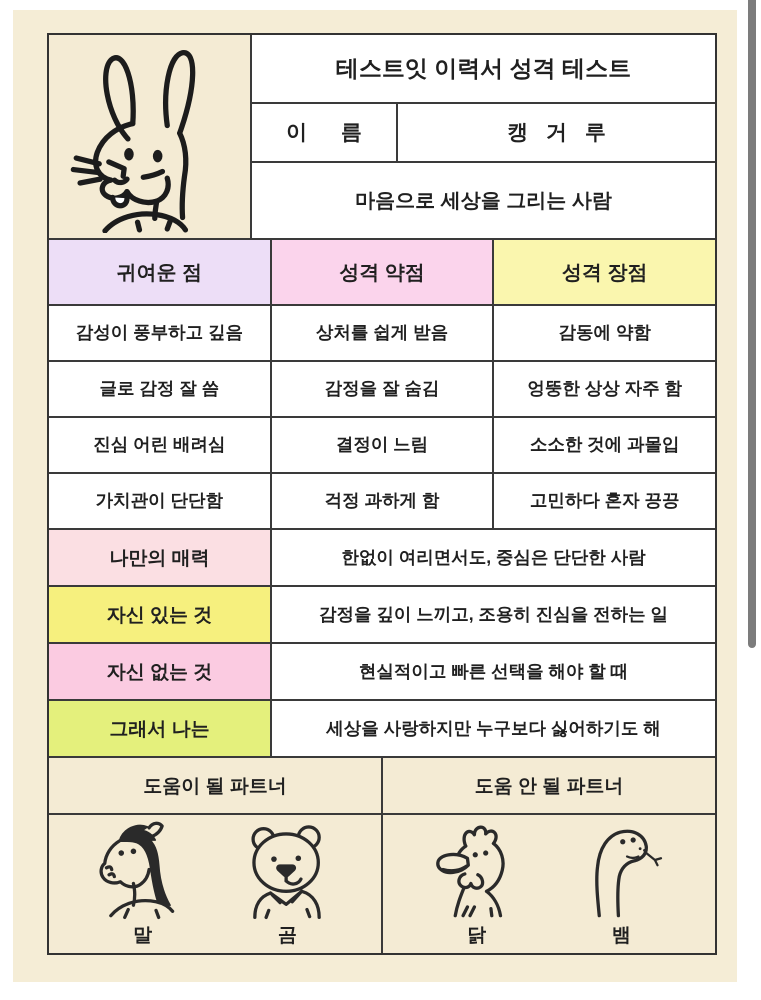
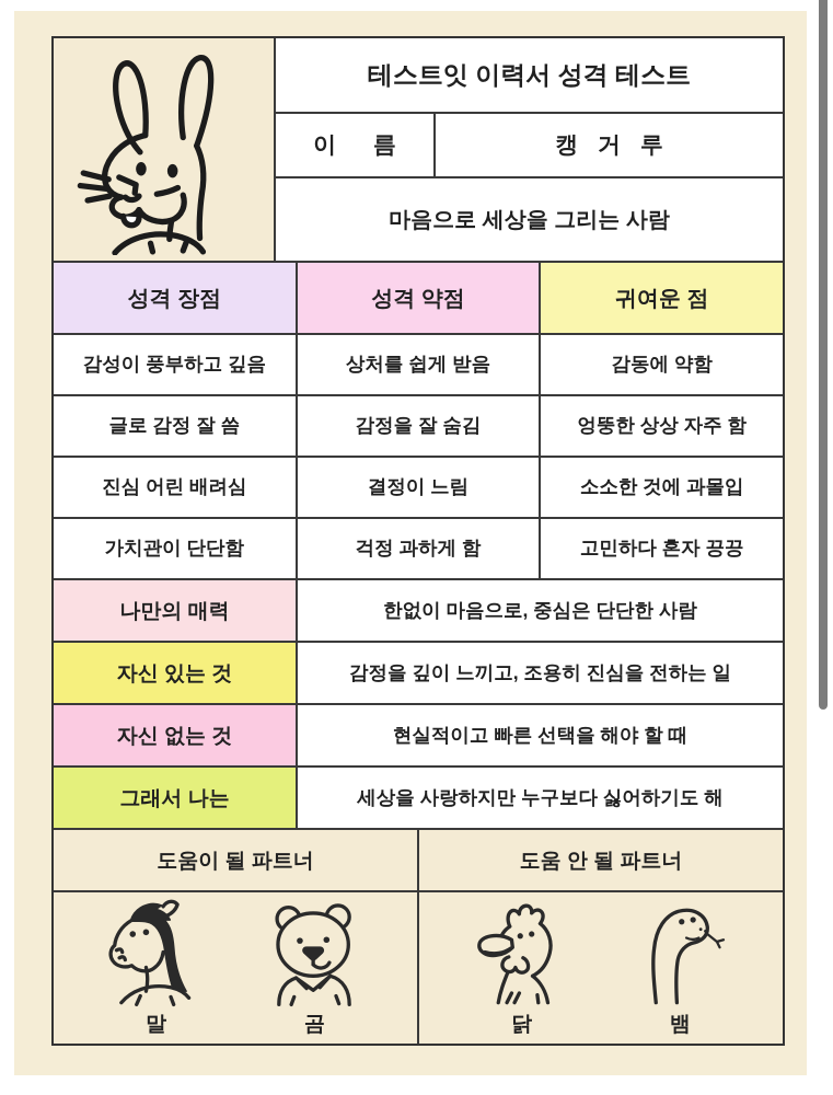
  테스트잇 이력서 성격 테스트
  이 름
  캥 거 루
  마음으로 세상을 그리는 사람
- 귀여운 점
+ 성격 장점
  성격 약점
- 성격 장점
+ 귀여운 점
  감성이 풍부하고 깊음
  상처를 쉽게 받음
  감동에 약함
  글로 감정 잘 씀
  감정을 잘 숨김
  엉뚱한 상상 자주 함
  진심 어린 배려심
  결정이 느림
  소소한 것에 과몰입
  가치관이 단단함
  걱정 과하게 함
  고민하다 혼자 끙끙
  나만의 매력
- 한없이 여리면서도, 중심은 단단한 사람
+ 한없이 마음으로, 중심은 단단한 사람
  자신 있는 것
  감정을 깊이 느끼고, 조용히 진심을 전하는 일
  자신 없는 것
  현실적이고 빠른 선택을 해야 할 때
  그래서 나는
  세상을 사랑하지만 누구보다 싫어하기도 해
  도움이 될 파트너
  도움 안 될 파트너
  말
  곰
  닭
  뱀
